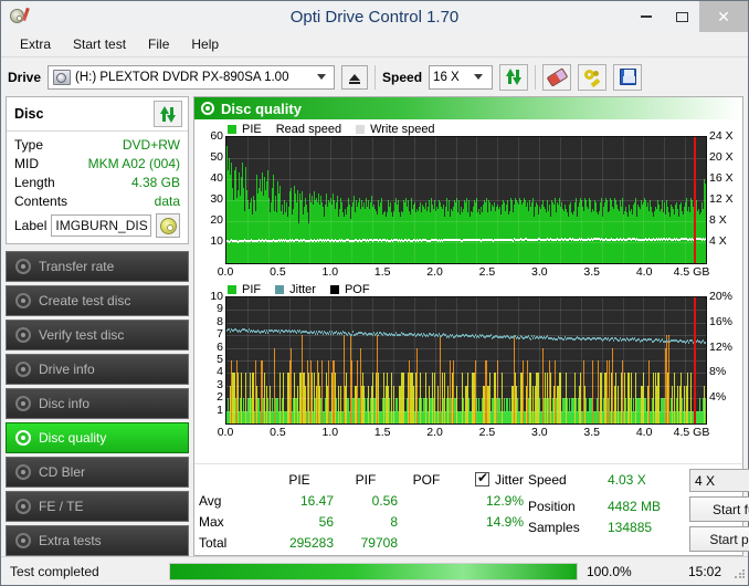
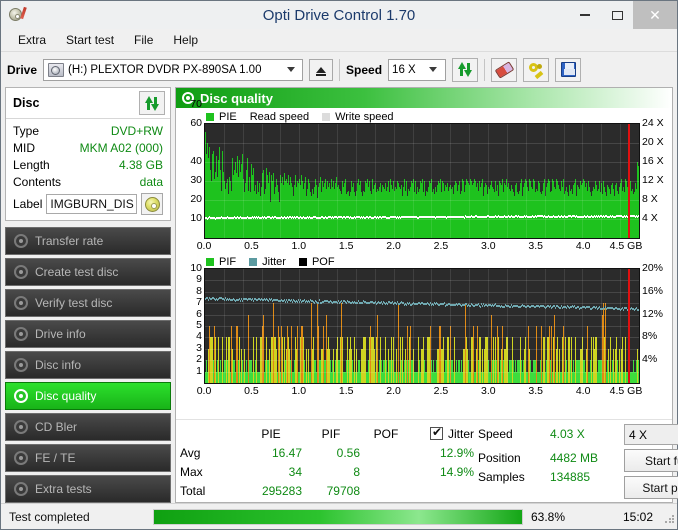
  Opti Drive Control 1.70
  ✕
  Extra
  Start test
  File
  Help
  Drive
  (H:) PLEXTOR DVDR PX-890SA 1.00
  Speed
  16 X
  Disc
  Type
  DVD+RW
  MID
- MKM A02 (004)
+ MKM A02 (000)
  Length
  4.38 GB
  Contents
  data
  Label
  IMGBURN_DIS
  Transfer rate
  Create test disc
  Verify test disc
  Drive info
  Disc info
  Disc quality
  CD Bler
  FE / TE
  Extra tests
  Disc quality
  PIE
  Read speed
  Write speed
  60
- 50
+ 70
  40
  30
  20
  10
  24 X
  20 X
  16 X
  12 X
  8 X
  4 X
  0.0
  0.5
  1.0
  1.5
  2.0
  2.5
  3.0
  3.5
  4.0
  4.5 GB
  PIF
  Jitter
  POF
  10
  9
  8
  7
  6
  5
  4
  3
  2
  1
  20%
  16%
  12%
  8%
  4%
  0.0
  0.5
  1.0
  1.5
  2.0
  2.5
  3.0
  3.5
  4.0
  4.5 GB
  PIE
  PIF
  POF
  Jitter
  Avg
  16.47
  0.56
  12.9%
  Max
- 56
+ 34
  8
  14.9%
  Total
  295283
  79708
  Speed
  Position
  Samples
  4.03 X
  4482 MB
  134885
  4 X
  Test completed
- 100.0%
+ 63.8%
  15:02
